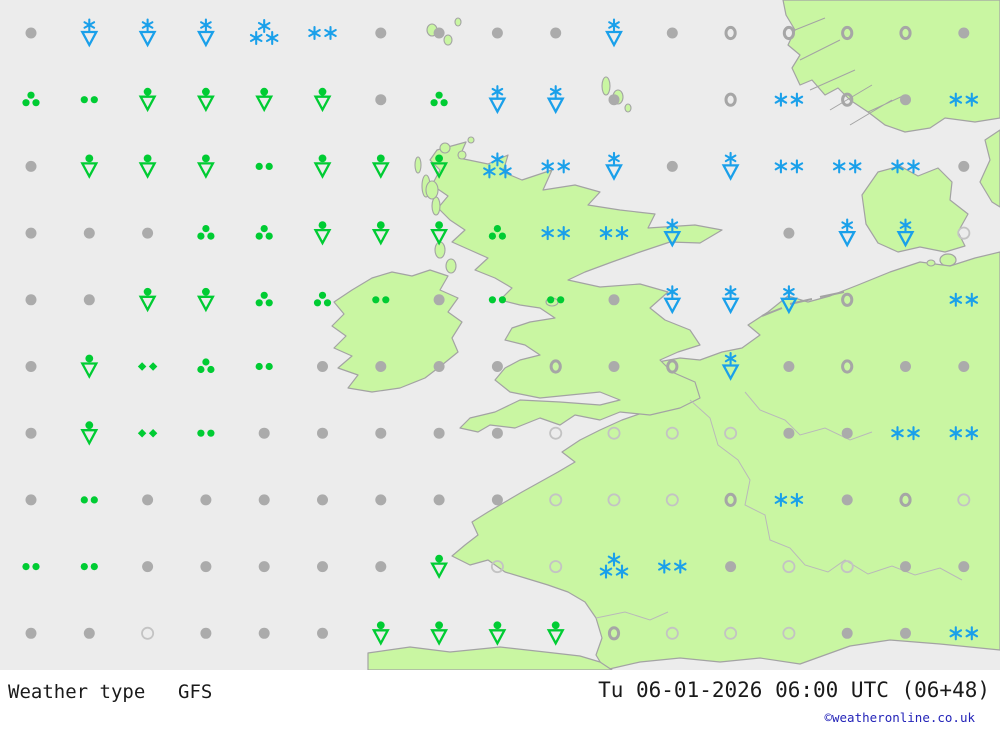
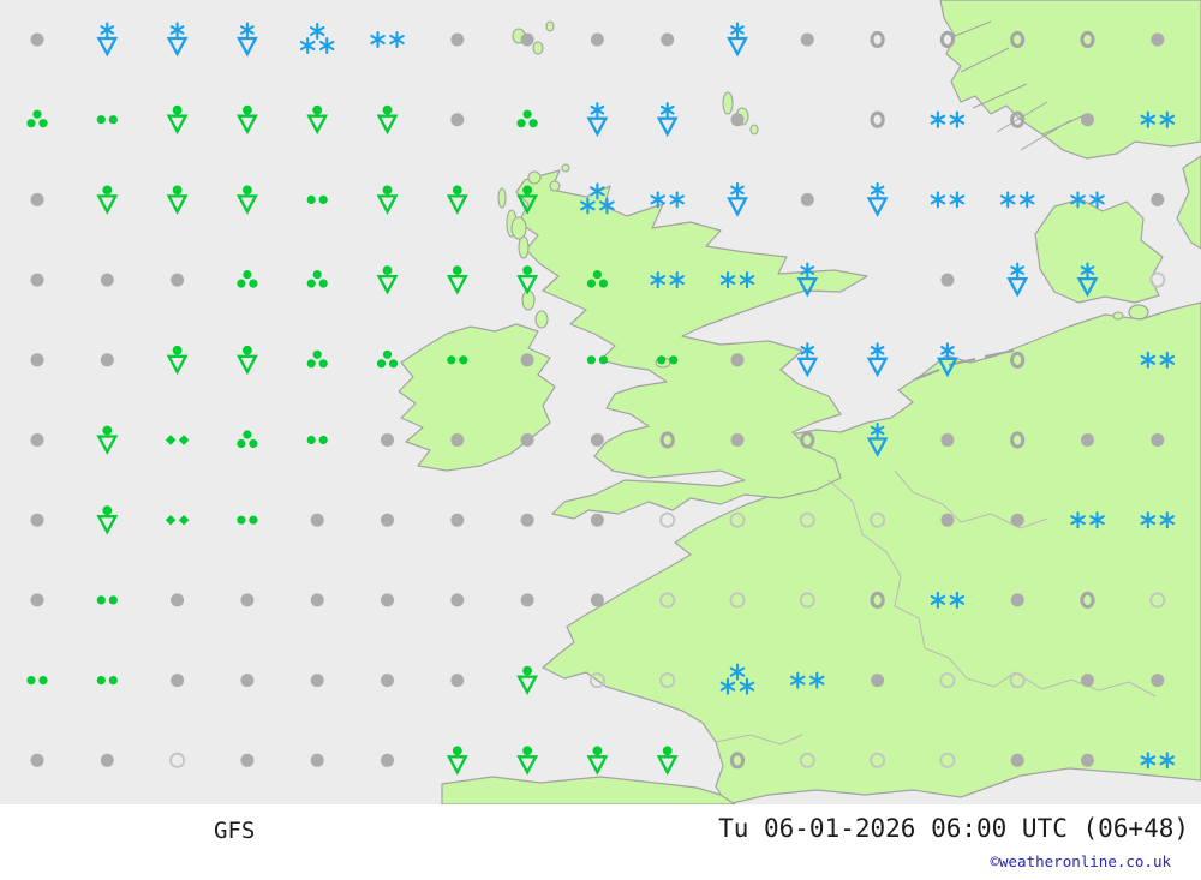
- Weather type
  GFS
  Tu 06-01-2026 06:00 UTC (06+48)
  ©weatheronline.co.uk
